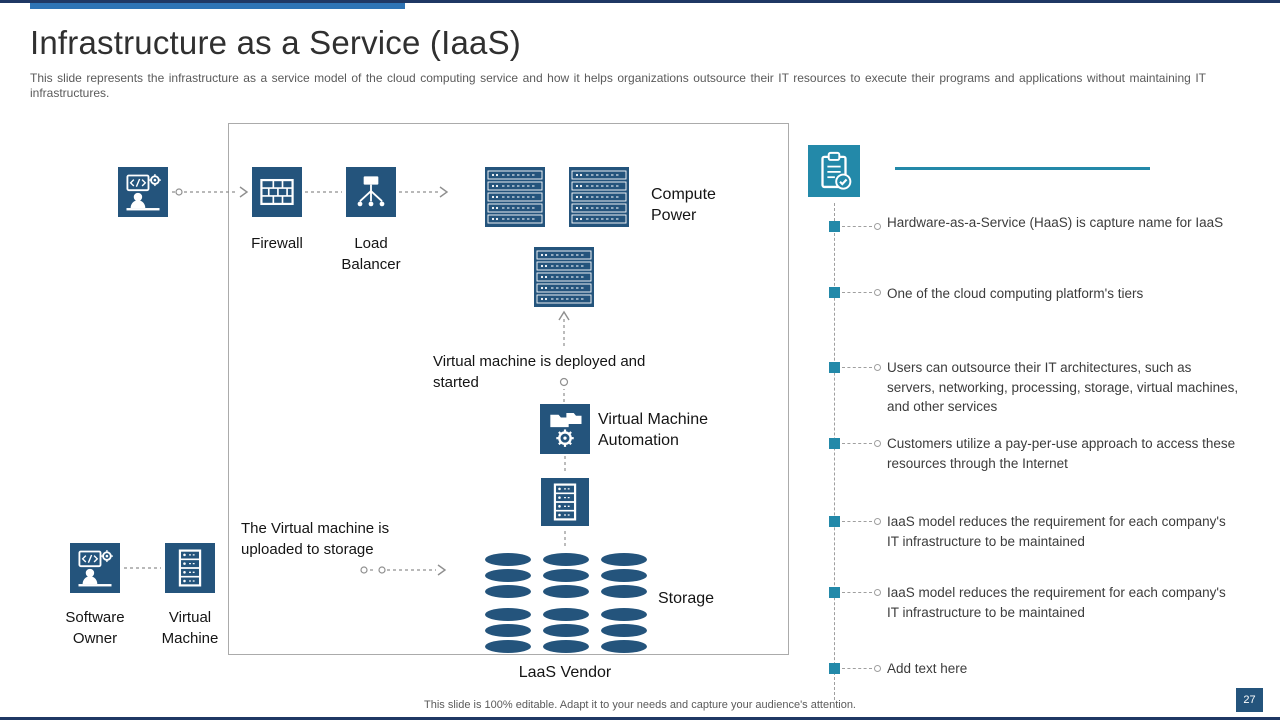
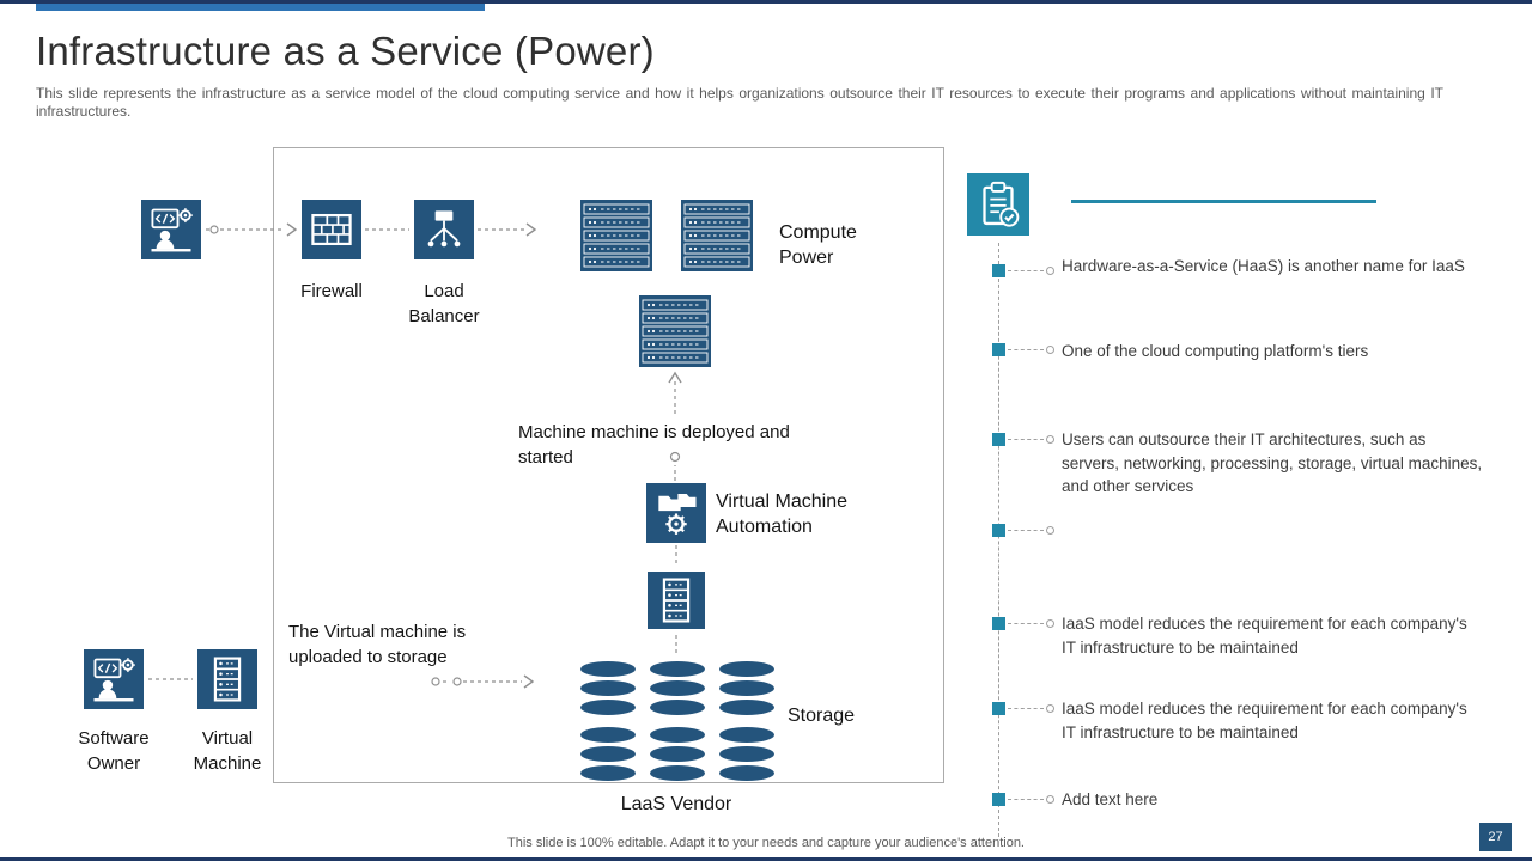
- Infrastructure as a Service (IaaS)
+ Infrastructure as a Service (Power)
  This slide represents the infrastructure as a service model of the cloud computing service and how it helps organizations outsource their IT resources to execute their programs and applications without maintaining IT infrastructures.
  LaaS Vendor
  Firewall
  Load Balancer
  Compute Power
- Virtual machine is deployed and started
+ Machine machine is deployed and started
  Virtual Machine Automation
  Storage
  The Virtual machine is uploaded to storage
  Software Owner
  Virtual Machine
- Hardware-as-a-Service (HaaS) is capture name for IaaS
+ Hardware-as-a-Service (HaaS) is another name for IaaS
  One of the cloud computing platform's tiers
  Users can outsource their IT architectures, such as servers, networking, processing, storage, virtual machines, and other services
- Customers utilize a pay-per-use approach to access these resources through the Internet
  IaaS model reduces the requirement for each company's IT infrastructure to be maintained
  IaaS model reduces the requirement for each company's IT infrastructure to be maintained
  Add text here
  This slide is 100% editable. Adapt it to your needs and capture your audience's attention.
  27
